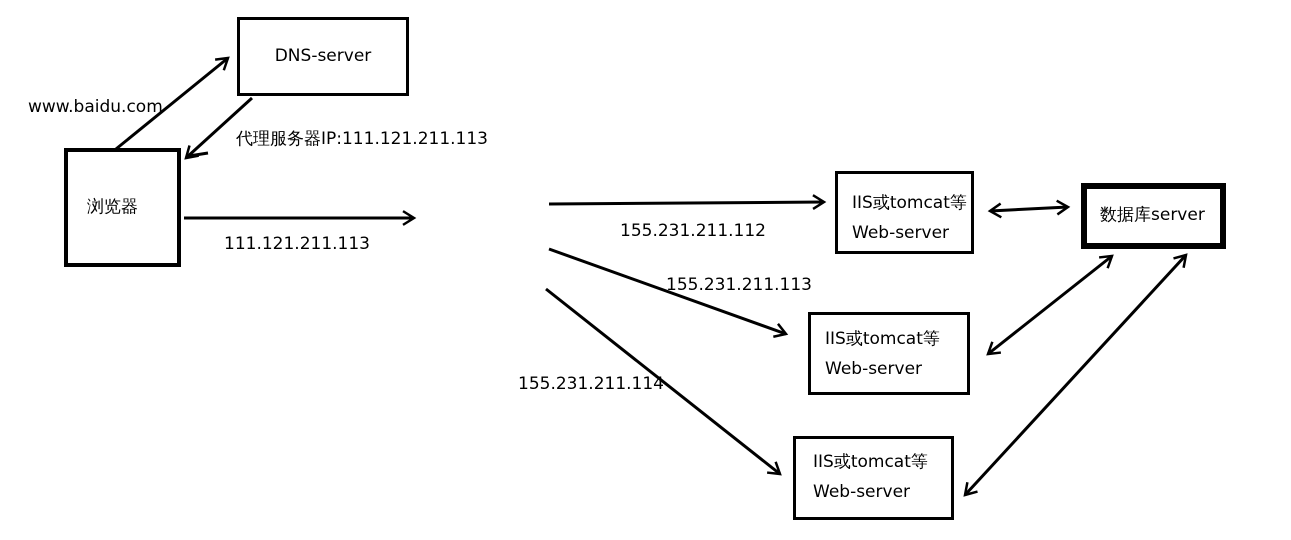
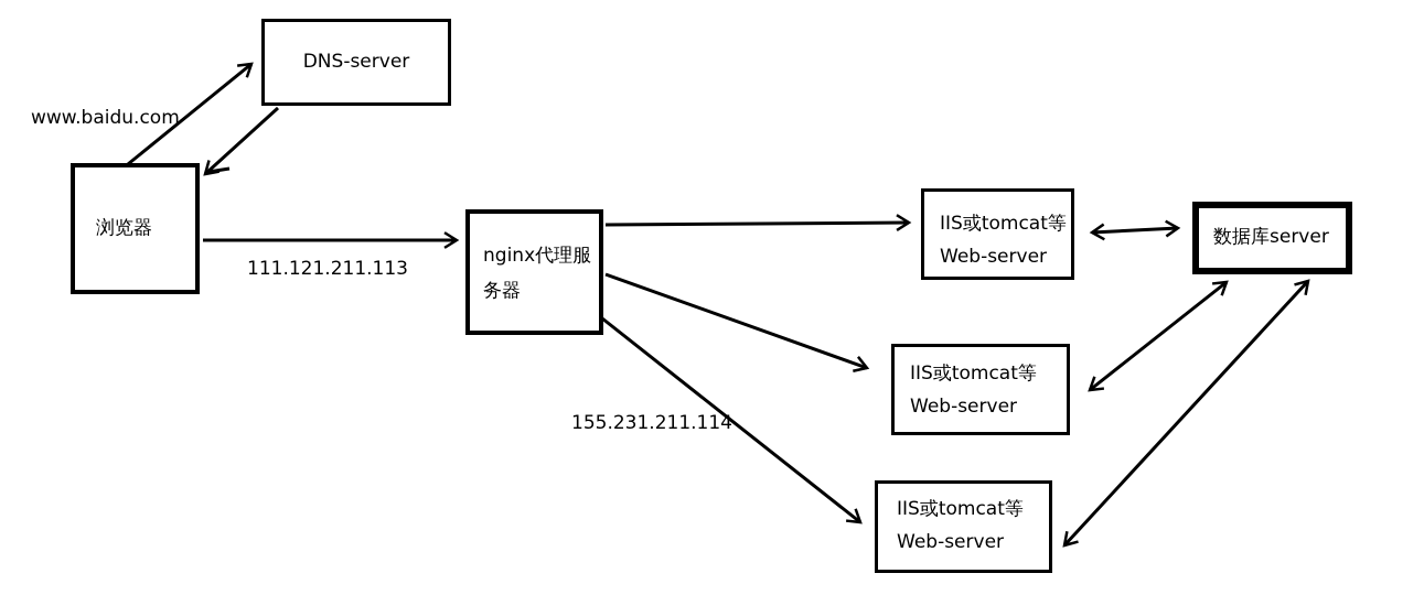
  DNS-server
  浏览器
+ nginx代理服务器
  IIS或tomcat等
  Web-server
  IIS或tomcat等
  Web-server
  IIS或tomcat等
  Web-server
  数据库server
  www.baidu.com
- 代理服务器IP:111.121.211.113
  111.121.211.113
- 155.231.211.112
- 155.231.211.113
  155.231.211.114
